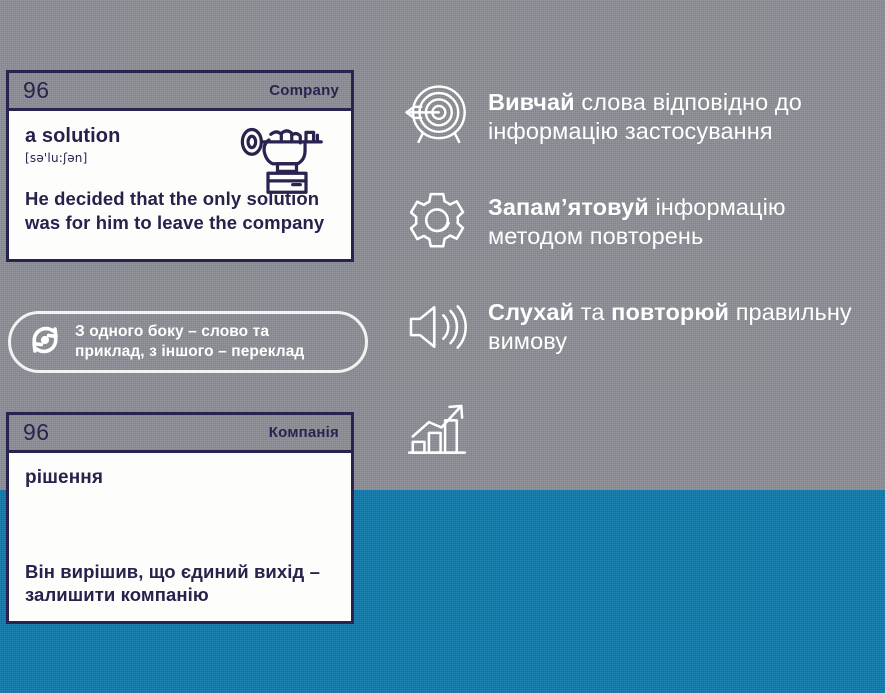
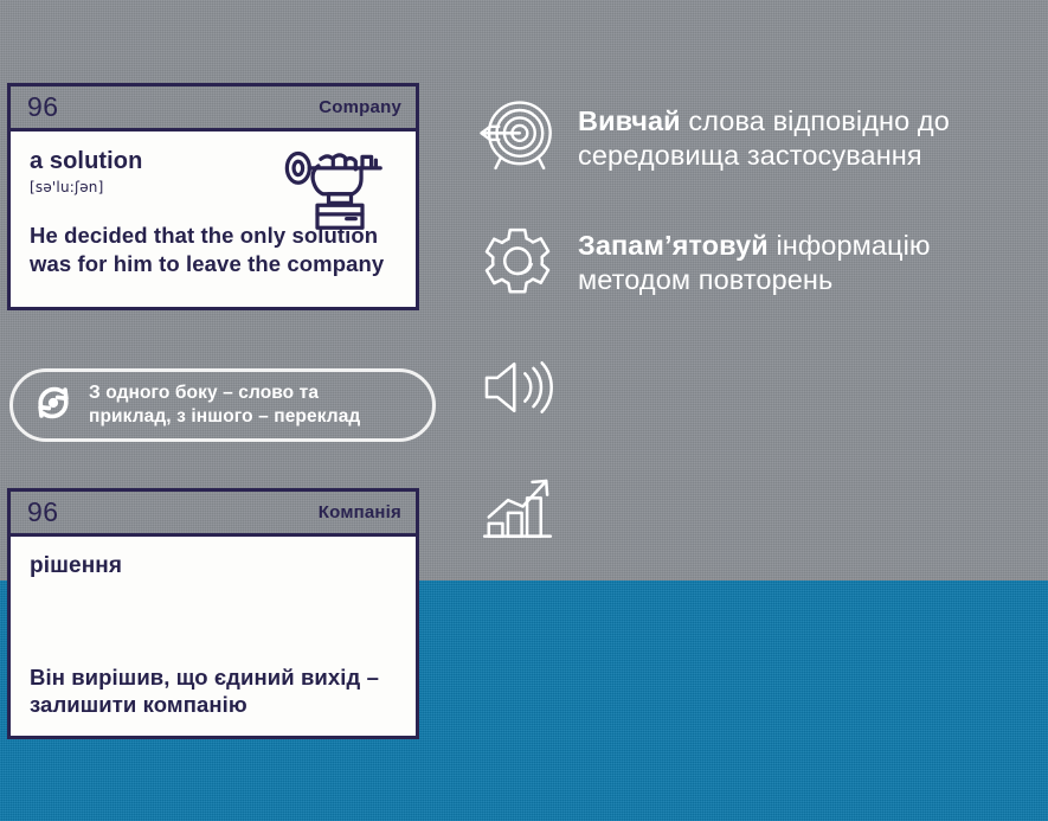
  96
  Company
  a solution
  [sə'lu:ʃən]
  He decided that the only solution was for him to leave the company
  З одного боку – слово та
  приклад, з іншого – переклад
  96
  Компанія
  рішення
  Він вирішив, що єдиний вихід – залишити компанію
- Вивчай слова відповідно до інформацію застосування
+ Вивчай слова відповідно до середовища застосування
  Запам’ятовуй інформацію методом повторень
- Слухай та повторюй правильну вимову
